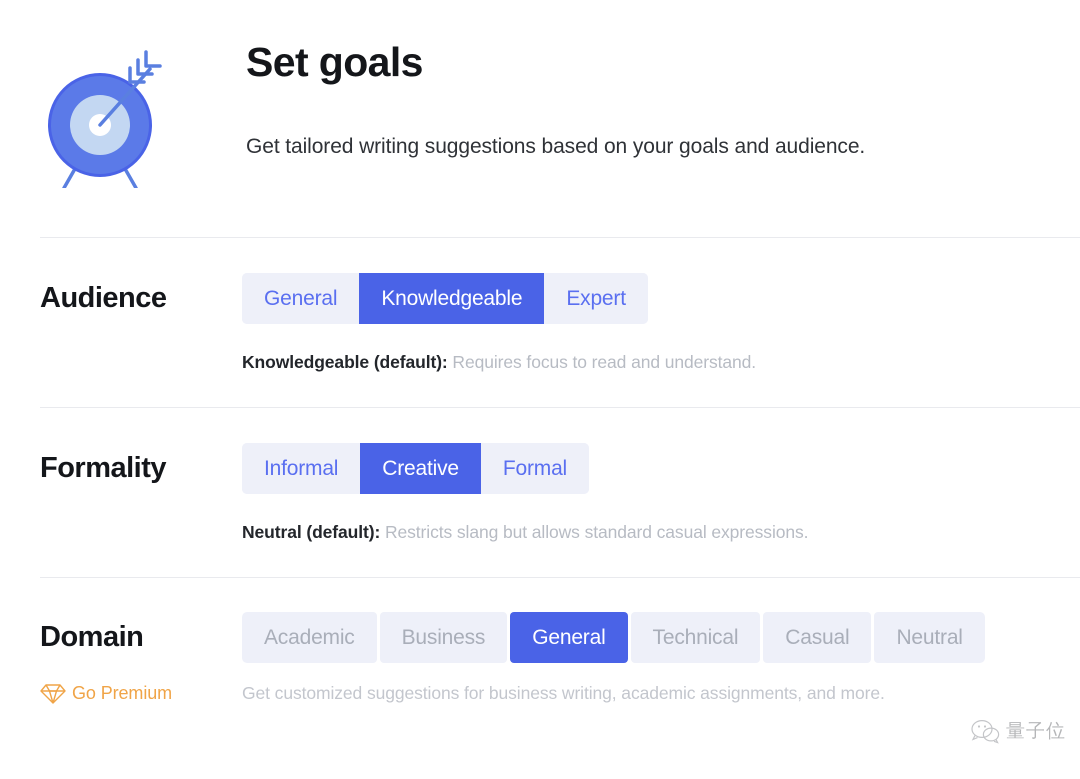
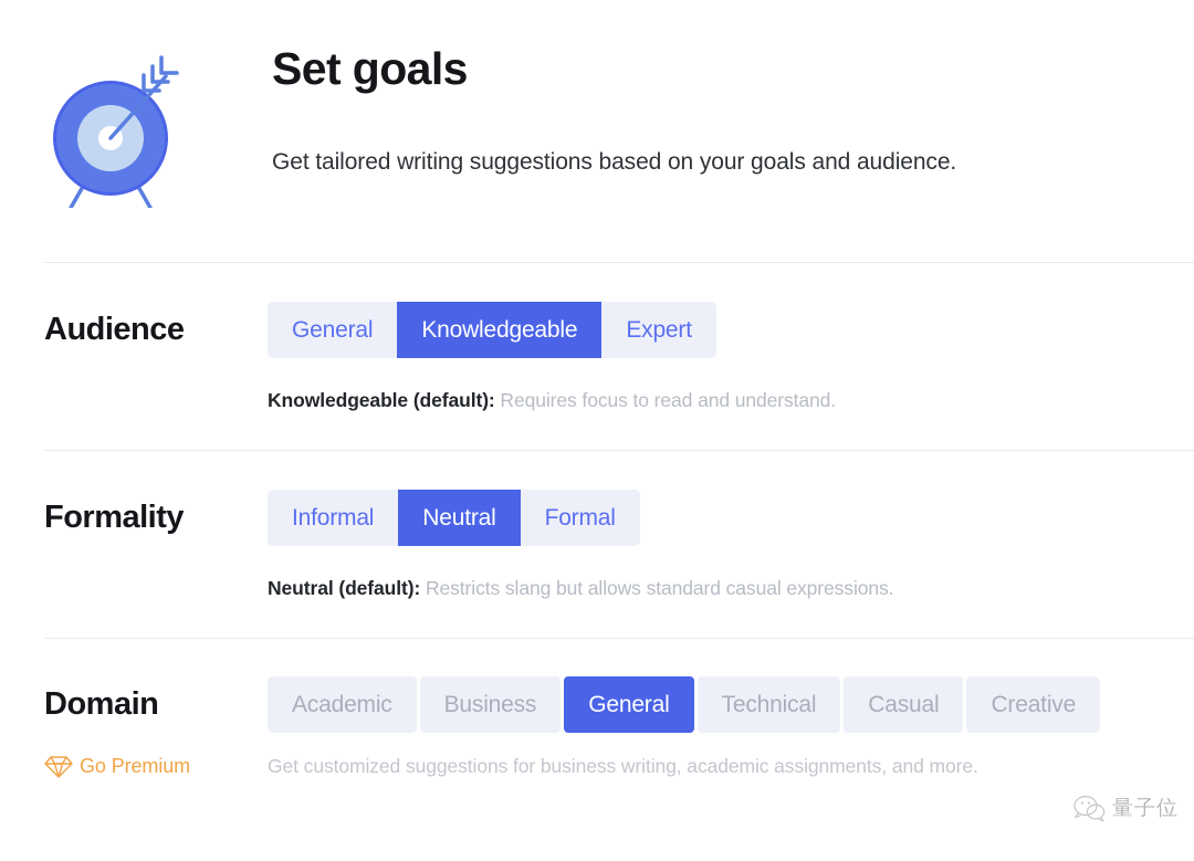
  Set goals
  Get tailored writing suggestions based on your goals and audience.
  Audience
  General
  Knowledgeable
  Expert
  Knowledgeable (default): Requires focus to read and understand.
  Formality
  Informal
- Creative
+ Neutral
  Formal
  Neutral (default): Restricts slang but allows standard casual expressions.
  Domain
  Academic
  Business
  General
  Technical
  Casual
- Neutral
+ Creative
  Go Premium
  Get customized suggestions for business writing, academic assignments, and more.
  量子位
